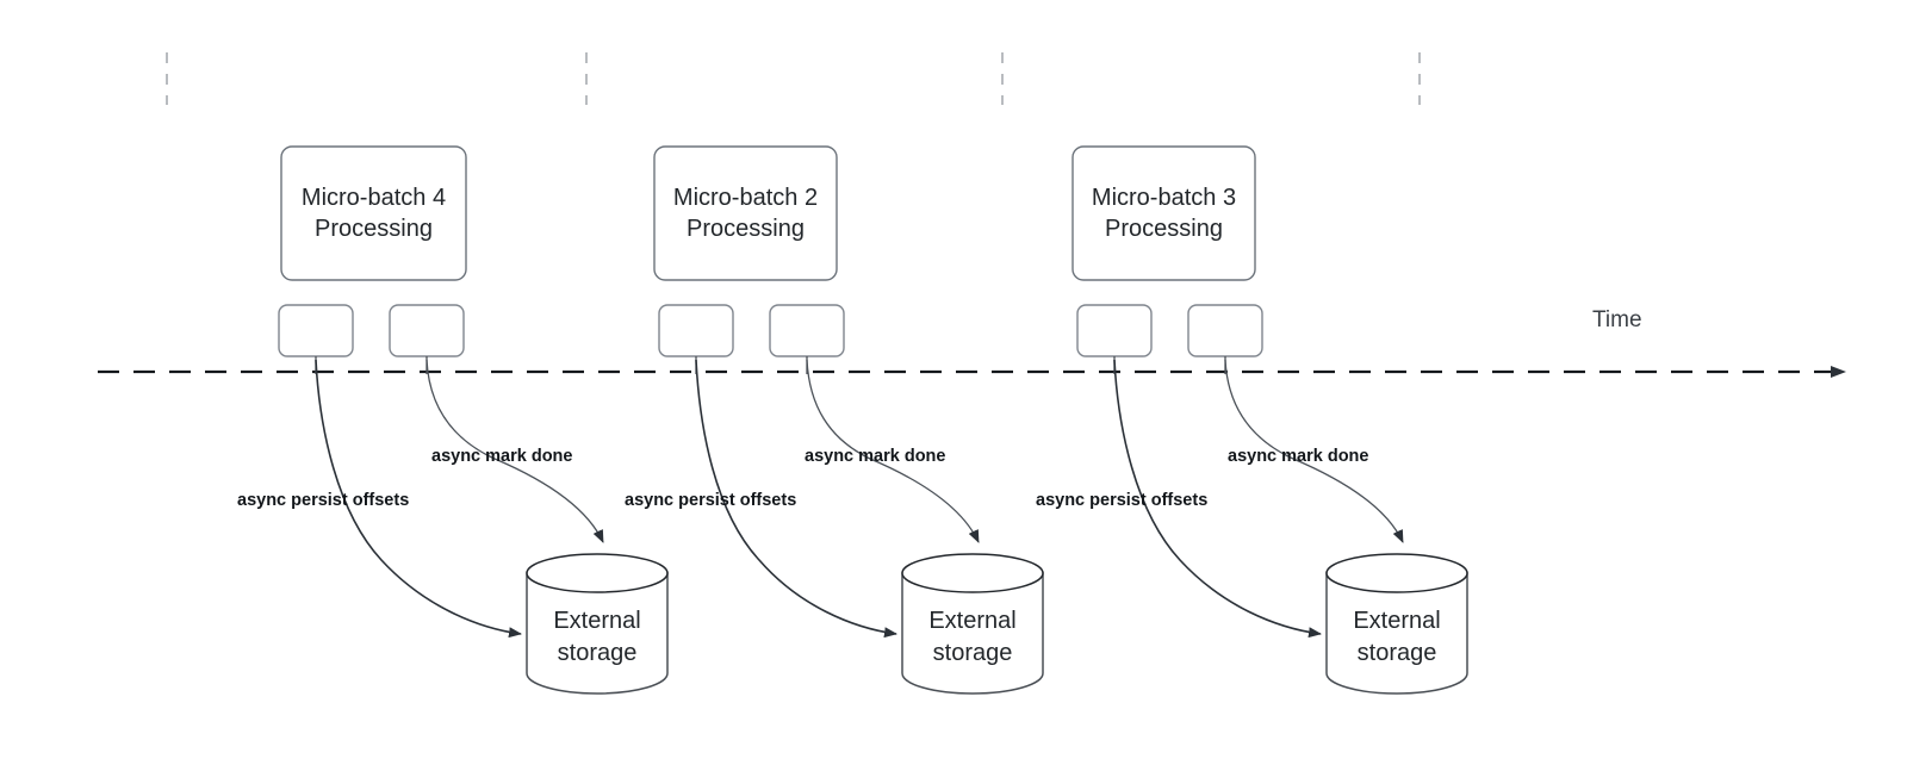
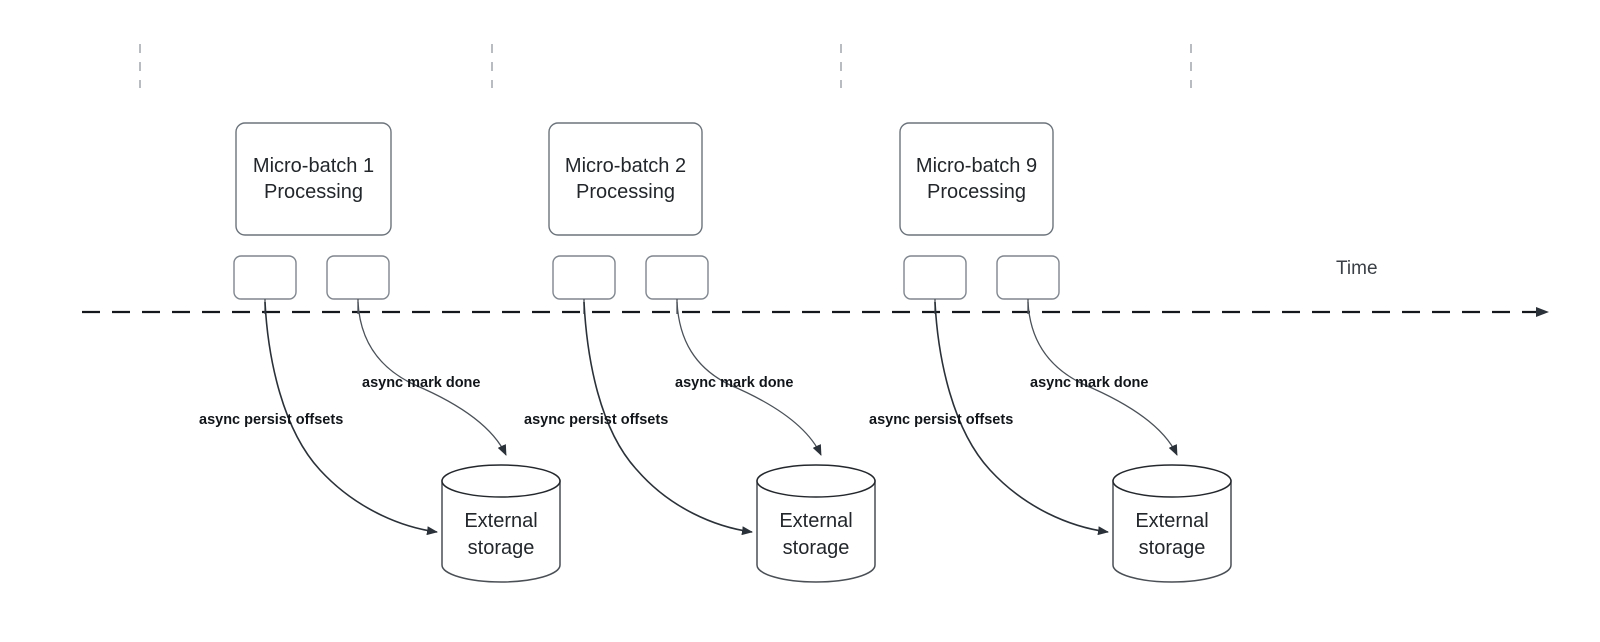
  Time
- Micro-batch 4
+ Micro-batch 1
  Processing
  async persist offsets
  async mark done
  External
  storage
  Micro-batch 2
  Processing
  async persist offsets
  async mark done
  External
  storage
- Micro-batch 3
+ Micro-batch 9
  Processing
  async persist offsets
  async mark done
  External
  storage
